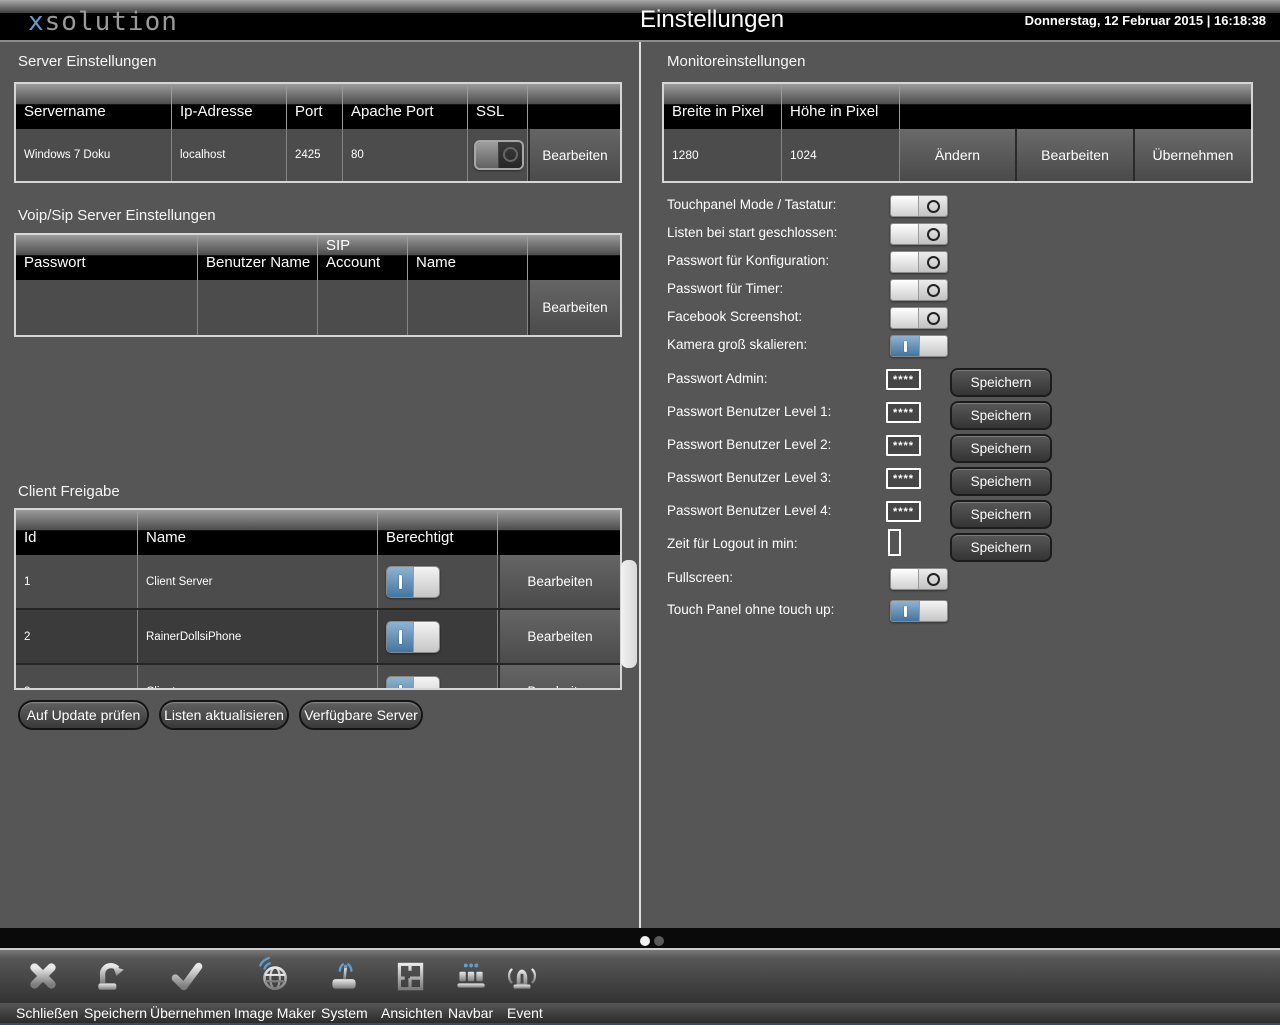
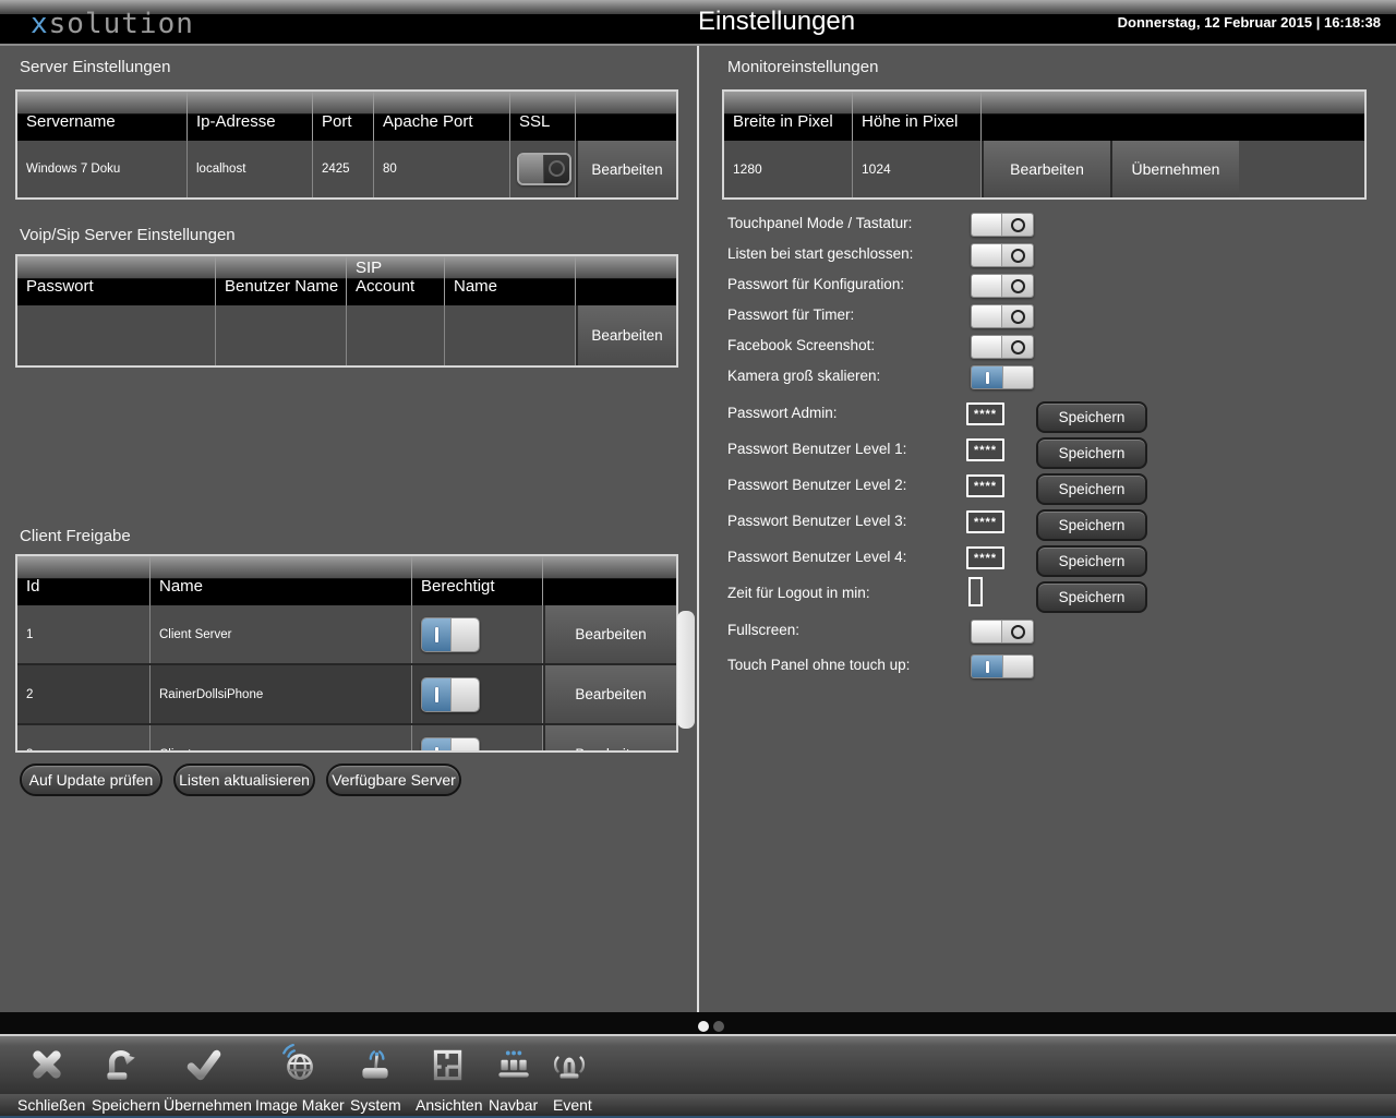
  xsolution
  Einstellungen
  Donnerstag, 12 Februar 2015 | 16:18:38
  Server Einstellungen
  Servername
  Ip-Adresse
  Port
  Apache Port
  SSL
  Windows 7 Doku
  localhost
  2425
  80
  Bearbeiten
  Voip/Sip Server Einstellungen
  Passwort
  Benutzer Name
  SIP Account
  Name
  Bearbeiten
  Client Freigabe
  Id
  Name
  Berechtigt
  1
  Client Server
  Bearbeiten
  2
  RainerDollsiPhone
  Bearbeiten
  Auf Update prüfen
  Listen aktualisieren
  Verfügbare Server
  Monitoreinstellungen
  Breite in Pixel
  Höhe in Pixel
  1280
  1024
- Ändern
  Bearbeiten
  Übernehmen
  Touchpanel Mode / Tastatur:
  Listen bei start geschlossen:
  Passwort für Konfiguration:
  Passwort für Timer:
  Facebook Screenshot:
  Kamera groß skalieren:
  Passwort Admin:
  ****
  Speichern
  Passwort Benutzer Level 1:
  ****
  Speichern
  Passwort Benutzer Level 2:
  ****
  Speichern
  Passwort Benutzer Level 3:
  ****
  Speichern
  Passwort Benutzer Level 4:
  ****
  Speichern
  Zeit für Logout in min:
  Speichern
  Fullscreen:
  Touch Panel ohne touch up:
  Schließen
  Speichern
  Übernehmen
  Image Maker
  System
  Ansichten
  Navbar
  Event
